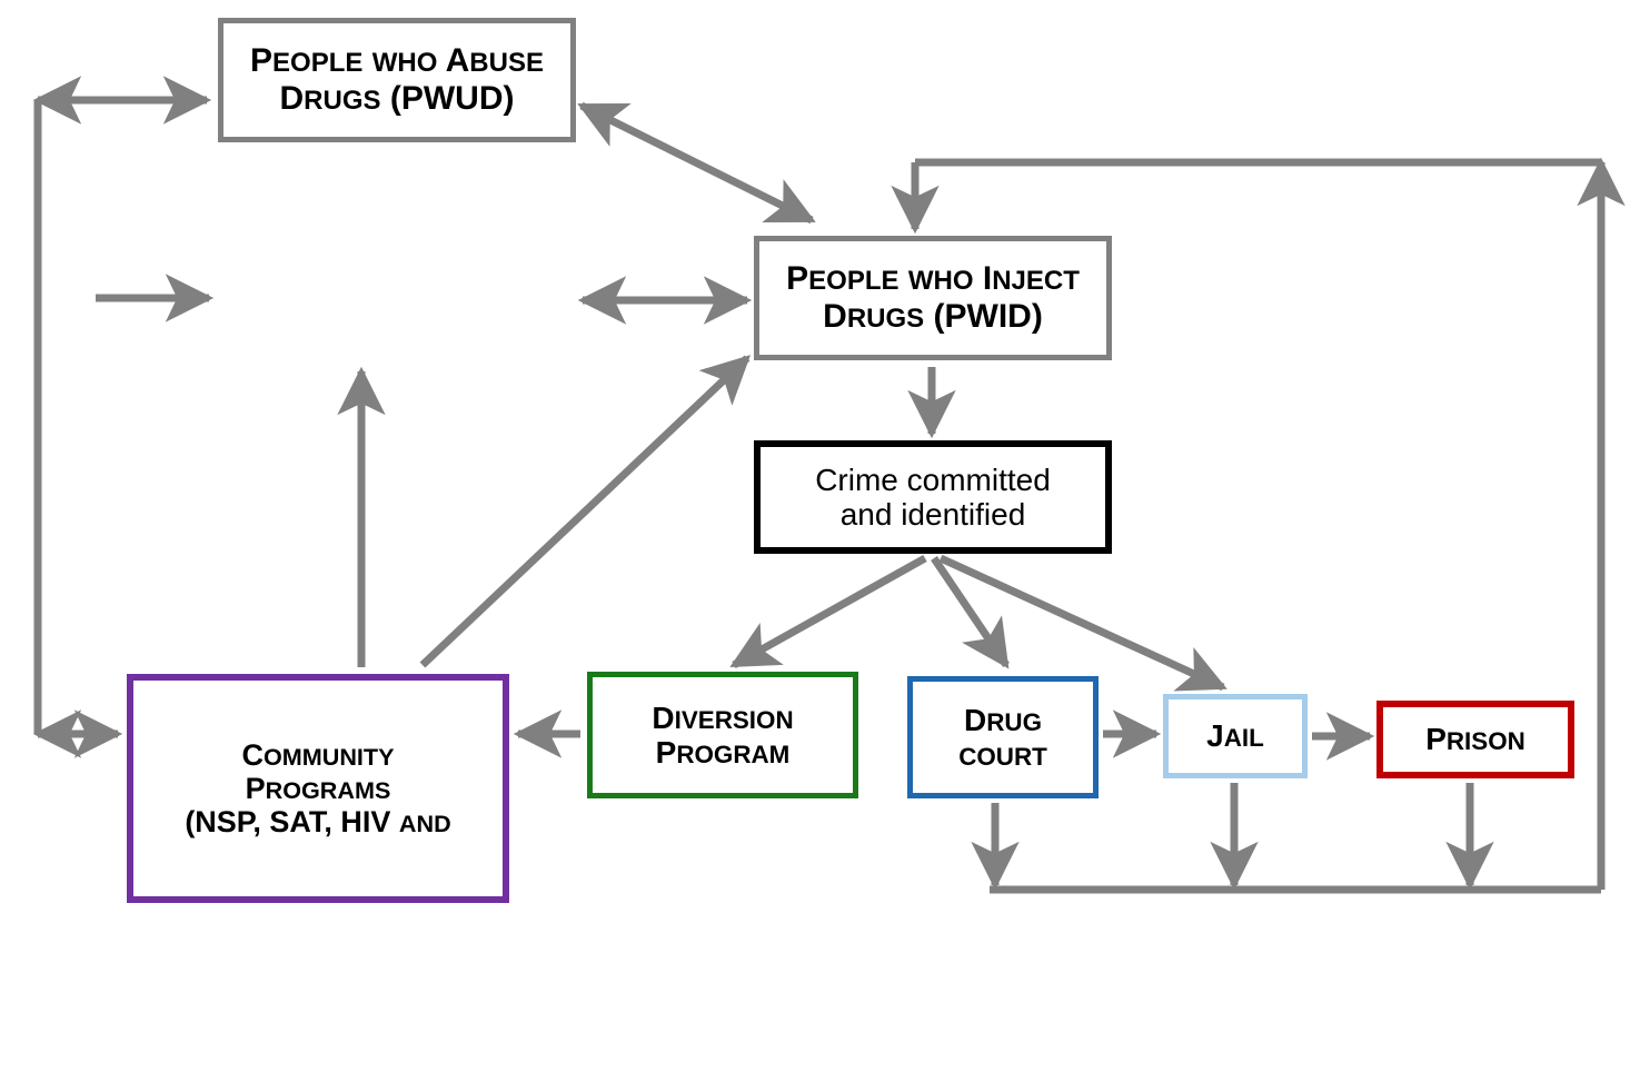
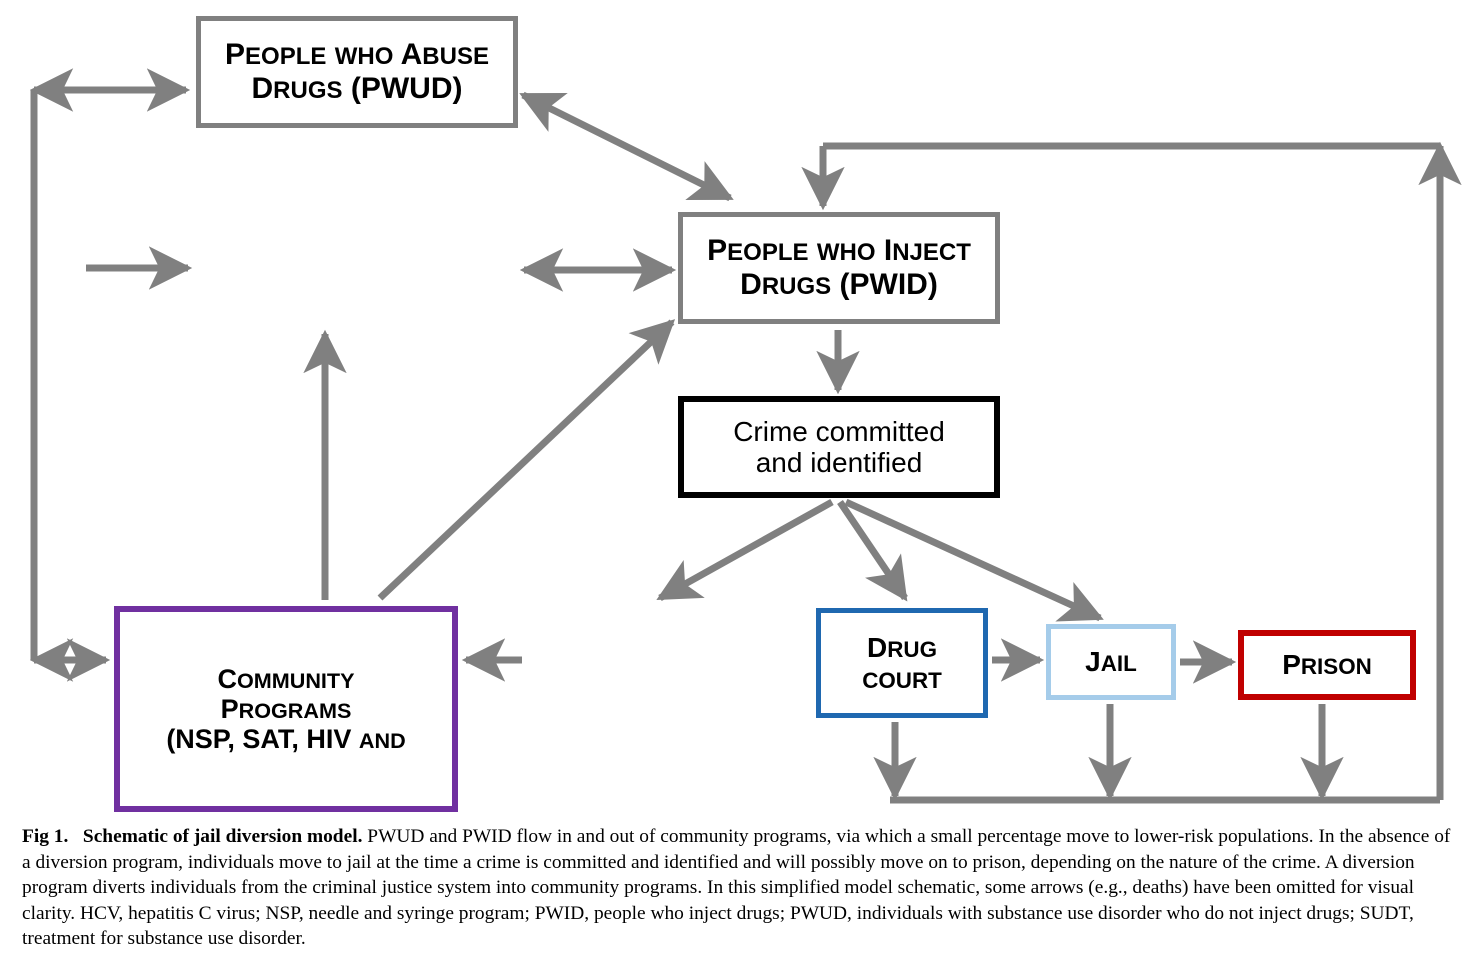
  PEOPLE WHO ABUSE
  DRUGS (PWUD)
  PEOPLE WHO INJECT
  DRUGS (PWID)
  Crime committed
  and identified
  COMMUNITY
  PROGRAMS
  (NSP, SAT, HIV AND
- DIVERSION
- PROGRAM
  DRUG
  COURT
  JAIL
  PRISON
+ Fig 1. Schematic of jail diversion model. PWUD and PWID flow in and out of community programs, via which a small percentage move to lower-risk populations. In the absence of a diversion program, individuals move to jail at the time a crime is committed and identified and will possibly move on to prison, depending on the nature of the crime. A diversion program diverts individuals from the criminal justice system into community programs. In this simplified model schematic, some arrows (e.g., deaths) have been omitted for visual clarity. HCV, hepatitis C virus; NSP, needle and syringe program; PWID, people who inject drugs; PWUD, individuals with substance use disorder who do not inject drugs; SUDT, treatment for substance use disorder.
